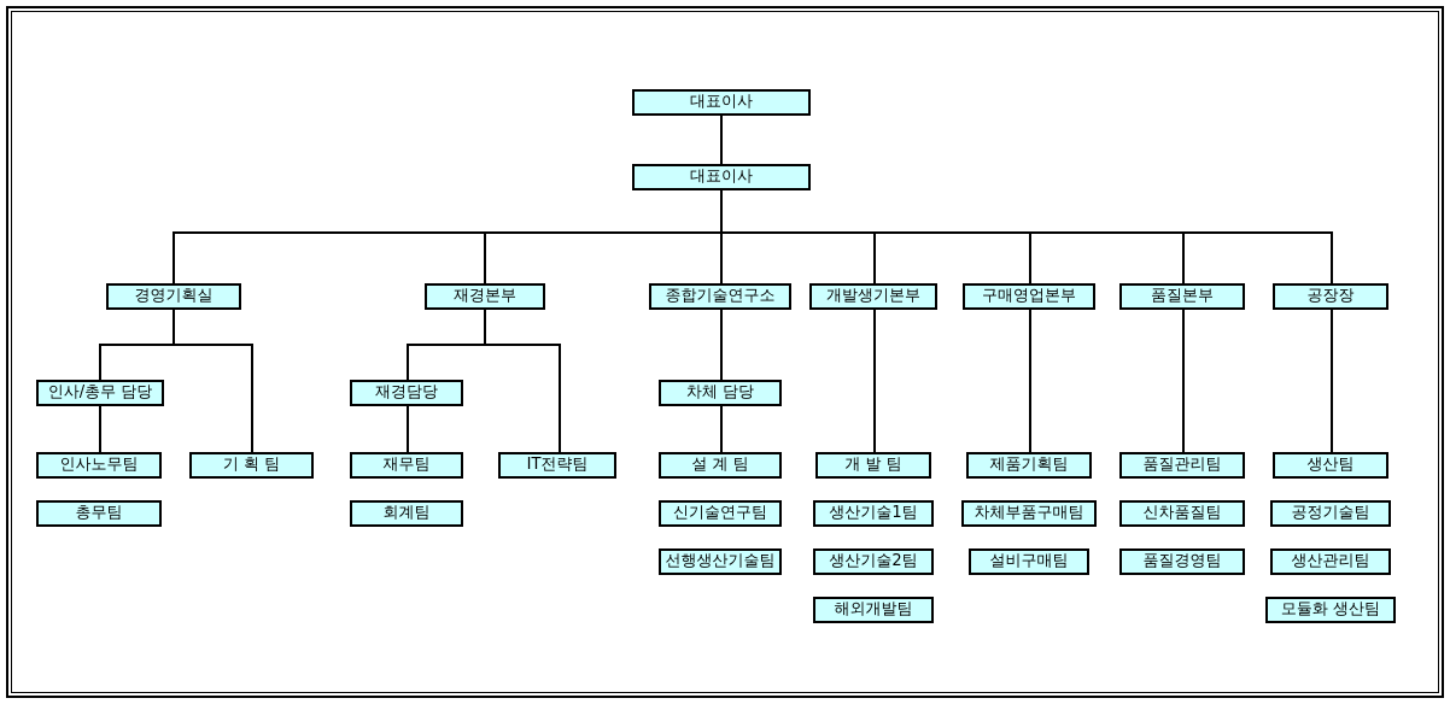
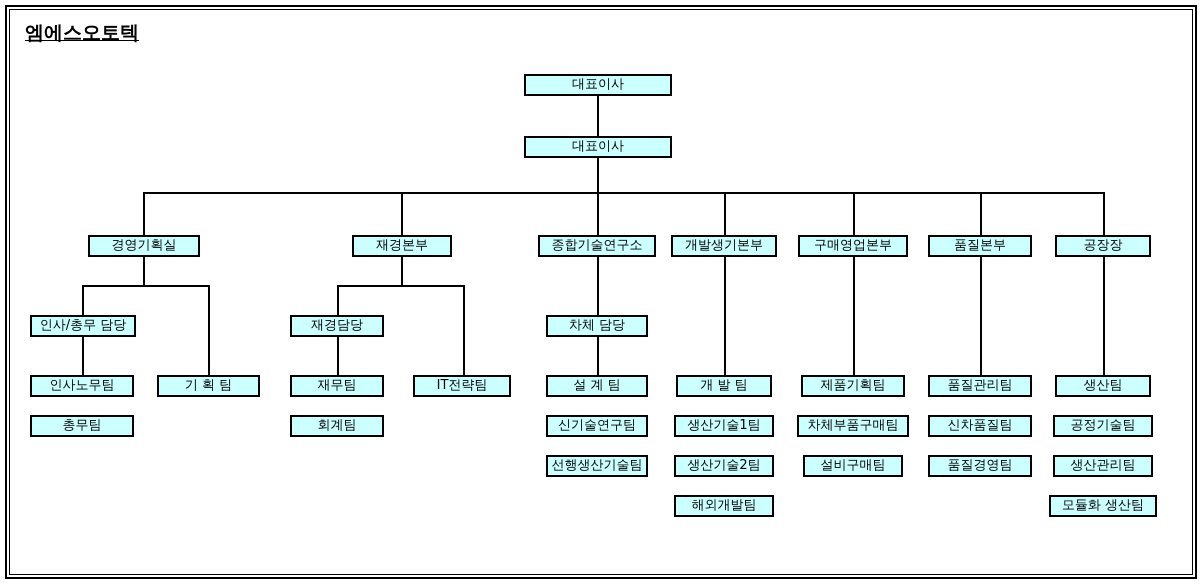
+ 엠에스오토텍
  대표이사
  대표이사
  경영기획실
  재경본부
  종합기술연구소
  개발생기본부
  구매영업본부
  품질본부
  공장장
  인사/총무 담당
  인사노무팀
  기 획 팀
  총무팀
  재경담당
  재무팀
  IT전략팀
  회계팀
  차체 담당
  설 계 팀
  신기술연구팀
  선행생산기술팀
  개 발 팀
  생산기술1팀
  생산기술2팀
  해외개발팀
  제품기획팀
  차체부품구매팀
  설비구매팀
  품질관리팀
  신차품질팀
  품질경영팀
  생산팀
  공정기술팀
  생산관리팀
  모듈화 생산팀
